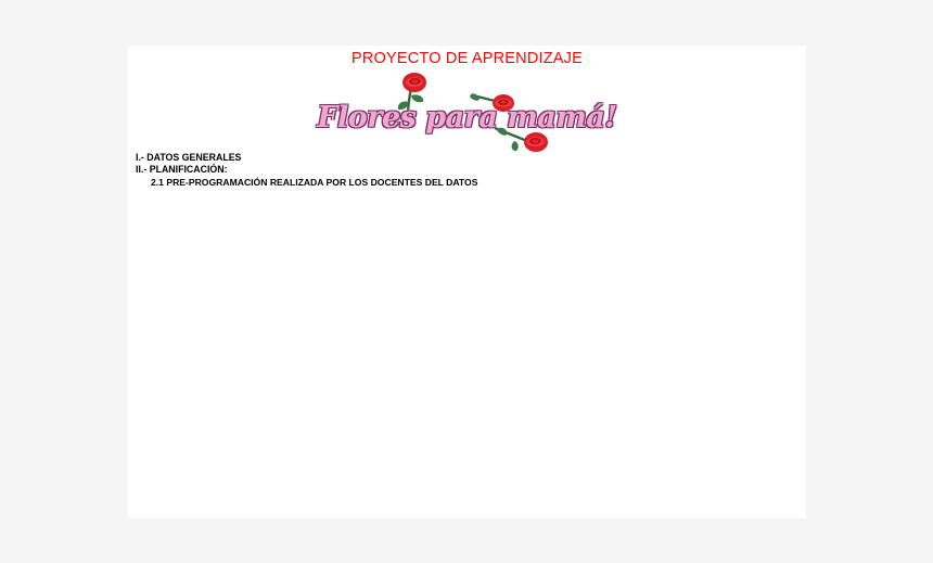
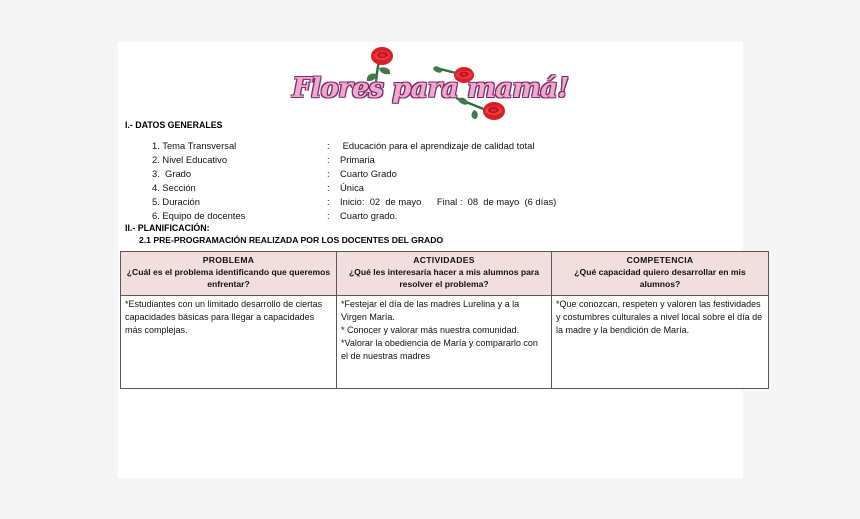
- PROYECTO DE APRENDIZAJE
  Flores para mamá!
  I.- DATOS GENERALES
+ 1. Tema Transversal	:	Educación para el aprendizaje de calidad total
+ 2. Nivel Educativo	:	Primaria
+ 3. Grado	:	Cuarto Grado
+ 4. Sección	:	Única
+ 5. Duración	:	Inicio: 02 de mayo Final : 08 de mayo (6 días)
+ 6. Equipo de docentes	:	Cuarto grado.
  II.- PLANIFICACIÓN:
- 2.1 PRE-PROGRAMACIÓN REALIZADA POR LOS DOCENTES DEL DATOS
+ 2.1 PRE-PROGRAMACIÓN REALIZADA POR LOS DOCENTES DEL GRADO
+ PROBLEMA ¿Cuál es el problema identificando que queremos enfrentar?	ACTIVIDADES ¿Qué les interesaría hacer a mis alumnos para resolver el problema?	COMPETENCIA ¿Qué capacidad quiero desarrollar en mis alumnos?
+ *Estudiantes con un limitado desarrollo de ciertas capacidades básicas para llegar a capacidades más complejas.	*Festejar el día de las madres Lurelina y a la Virgen María.* Conocer y valorar más nuestra comunidad.*Valorar la obediencia de María y compararlo con el de nuestras madres	*Que conozcan, respeten y valoren las festividades y costumbres culturales a nivel local sobre el día de la madre y la bendición de María.
